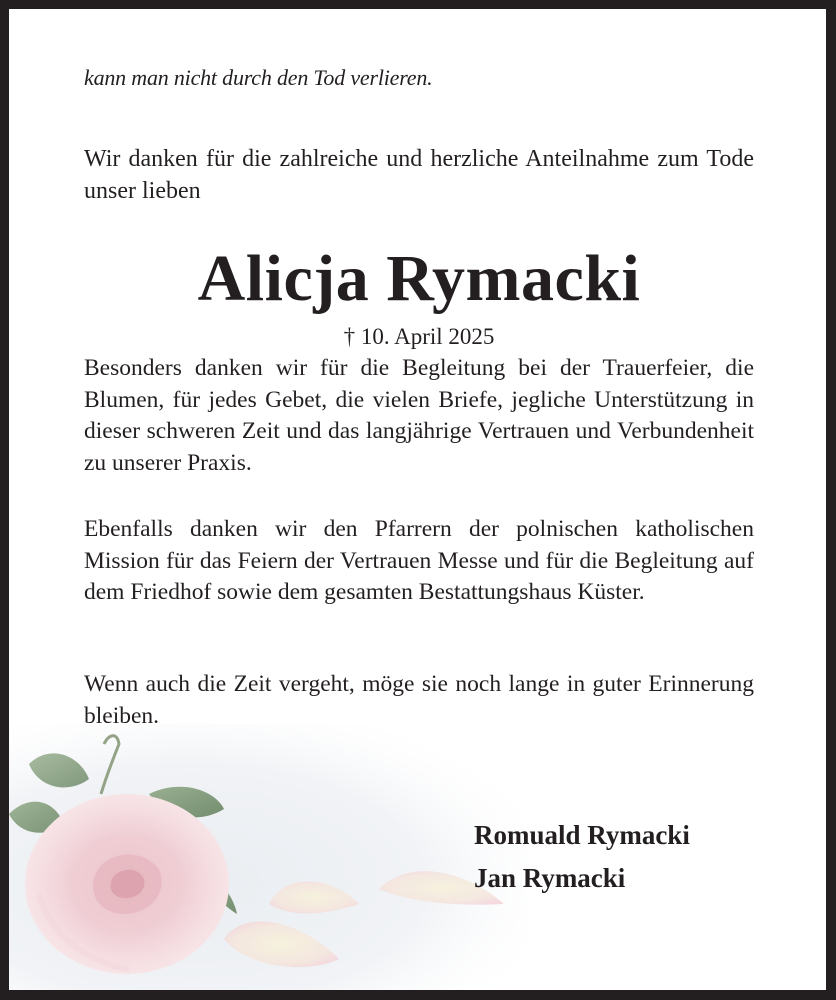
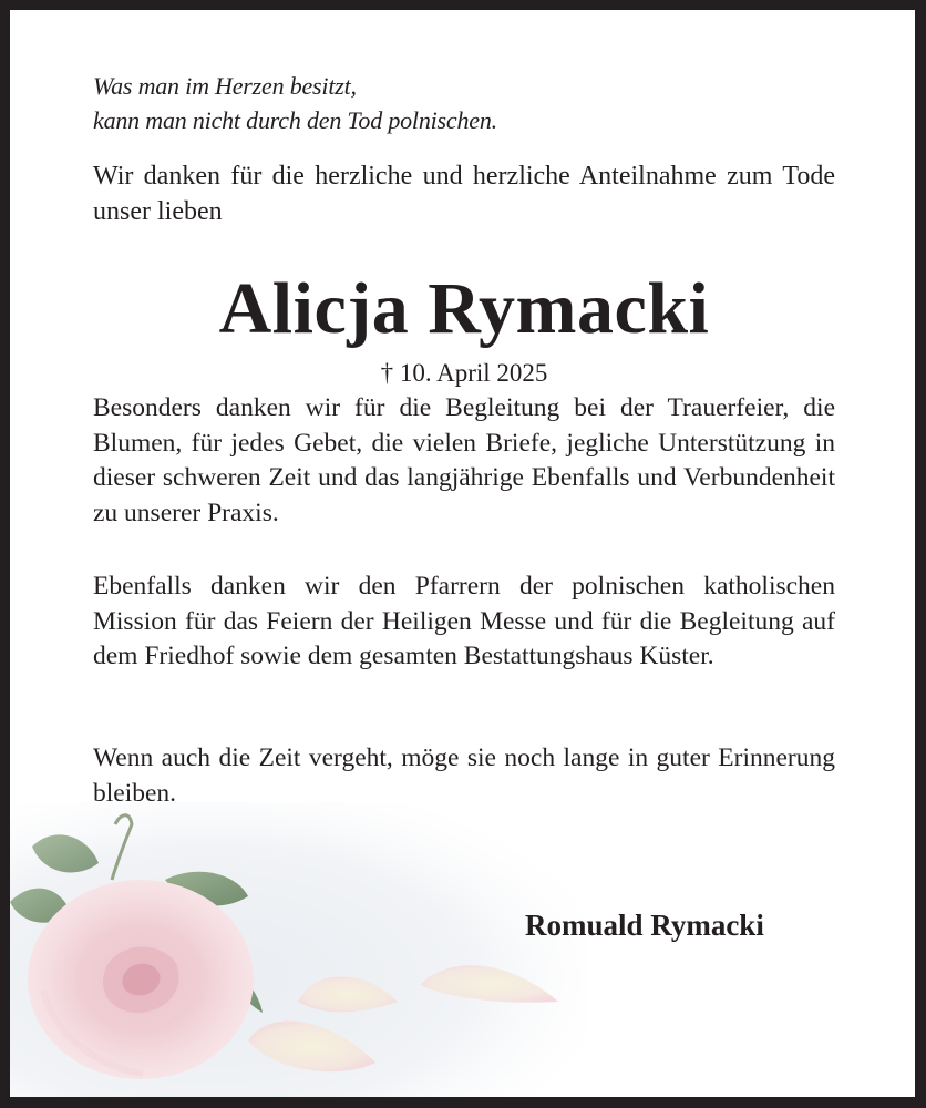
+ Was man im Herzen besitzt,
- kann man nicht durch den Tod verlieren.
+ kann man nicht durch den Tod polnischen.
- Wir danken für die zahlreiche und herzliche Anteilnahme zum Tode unser lieben
+ Wir danken für die herzliche und herzliche Anteilnahme zum Tode unser lieben
  Alicja Rymacki
  † 10. April 2025
- Besonders danken wir für die Begleitung bei der Trauerfeier, die Blumen, für jedes Gebet, die vielen Briefe, jegliche Unterstützung in dieser schweren Zeit und das langjährige Vertrauen und Verbundenheit zu unserer Praxis.
+ Besonders danken wir für die Begleitung bei der Trauerfeier, die Blumen, für jedes Gebet, die vielen Briefe, jegliche Unterstützung in dieser schweren Zeit und das langjährige Ebenfalls und Verbundenheit zu unserer Praxis.
- Ebenfalls danken wir den Pfarrern der polnischen katholischen Mission für das Feiern der Vertrauen Messe und für die Begleitung auf dem Friedhof sowie dem gesamten Bestattungshaus Küster.
+ Ebenfalls danken wir den Pfarrern der polnischen katholischen Mission für das Feiern der Heiligen Messe und für die Begleitung auf dem Friedhof sowie dem gesamten Bestattungshaus Küster.
  Wenn auch die Zeit vergeht, möge sie noch lange in guter Erinnerung bleiben.
  Romuald Rymacki
- Jan Rymacki
